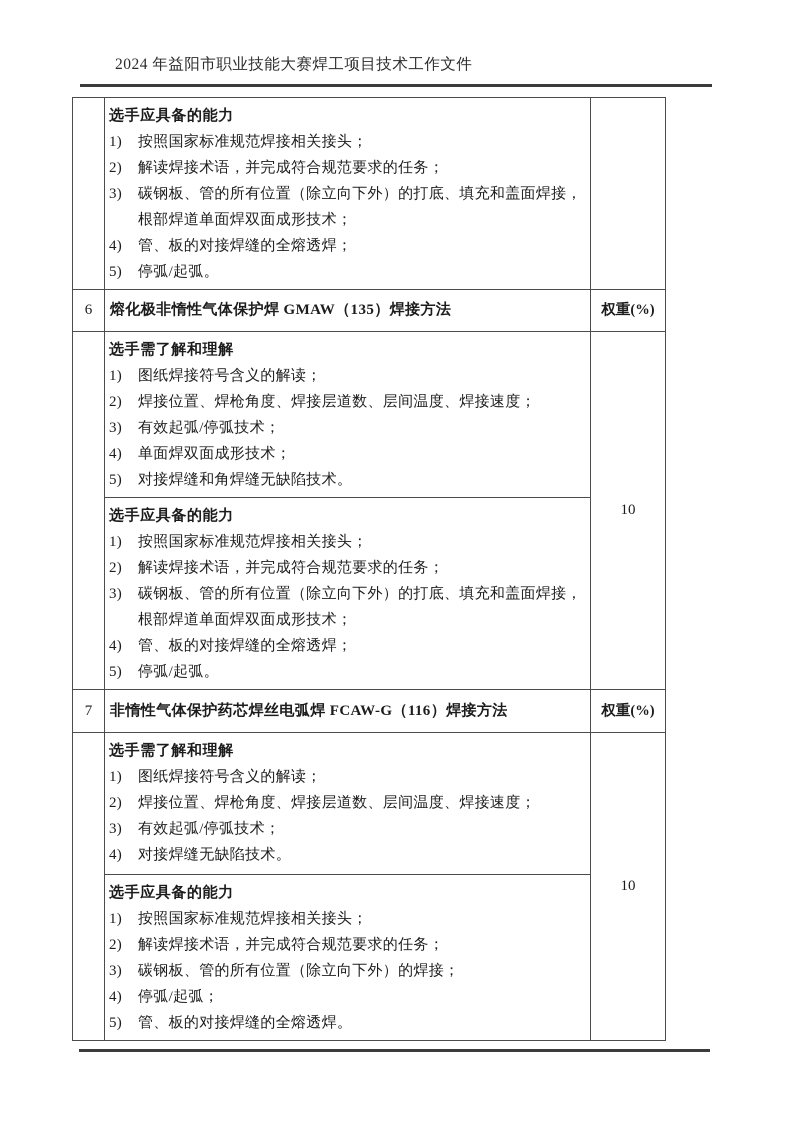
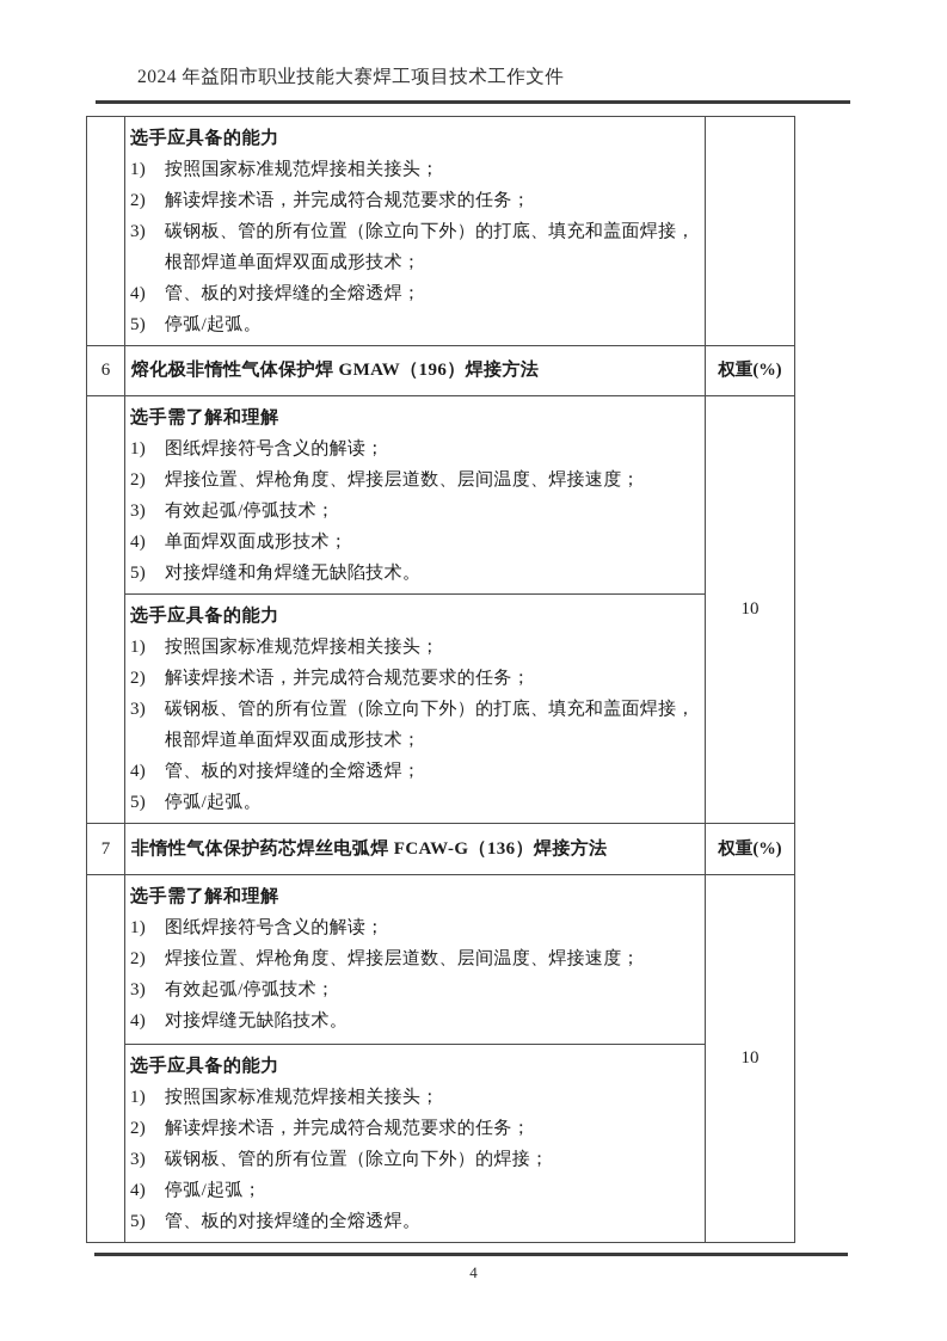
  2024 年益阳市职业技能大赛焊工项目技术工作文件
  	选手应具备的能力 1) 按照国家标准规范焊接相关接头； 2) 解读焊接术语，并完成符合规范要求的任务； 3) 碳钢板、管的所有位置（除立向下外）的打底、填充和盖面焊接，根部焊道单面焊双面成形技术； 4) 管、板的对接焊缝的全熔透焊； 5) 停弧/起弧。
- 6	熔化极非惰性气体保护焊 GMAW（135）焊接方法	权重(%)
+ 6	熔化极非惰性气体保护焊 GMAW（196）焊接方法	权重(%)
  	选手需了解和理解 1) 图纸焊接符号含义的解读； 2) 焊接位置、焊枪角度、焊接层道数、层间温度、焊接速度； 3) 有效起弧/停弧技术； 4) 单面焊双面成形技术； 5) 对接焊缝和角焊缝无缺陷技术。	10
  选手应具备的能力 1) 按照国家标准规范焊接相关接头； 2) 解读焊接术语，并完成符合规范要求的任务； 3) 碳钢板、管的所有位置（除立向下外）的打底、填充和盖面焊接，根部焊道单面焊双面成形技术； 4) 管、板的对接焊缝的全熔透焊； 5) 停弧/起弧。
- 7	非惰性气体保护药芯焊丝电弧焊 FCAW-G（116）焊接方法	权重(%)
+ 7	非惰性气体保护药芯焊丝电弧焊 FCAW-G（136）焊接方法	权重(%)
  	选手需了解和理解 1) 图纸焊接符号含义的解读； 2) 焊接位置、焊枪角度、焊接层道数、层间温度、焊接速度； 3) 有效起弧/停弧技术； 4) 对接焊缝无缺陷技术。	10
  选手应具备的能力 1) 按照国家标准规范焊接相关接头； 2) 解读焊接术语，并完成符合规范要求的任务； 3) 碳钢板、管的所有位置（除立向下外）的焊接； 4) 停弧/起弧； 5) 管、板的对接焊缝的全熔透焊。
+ 4
